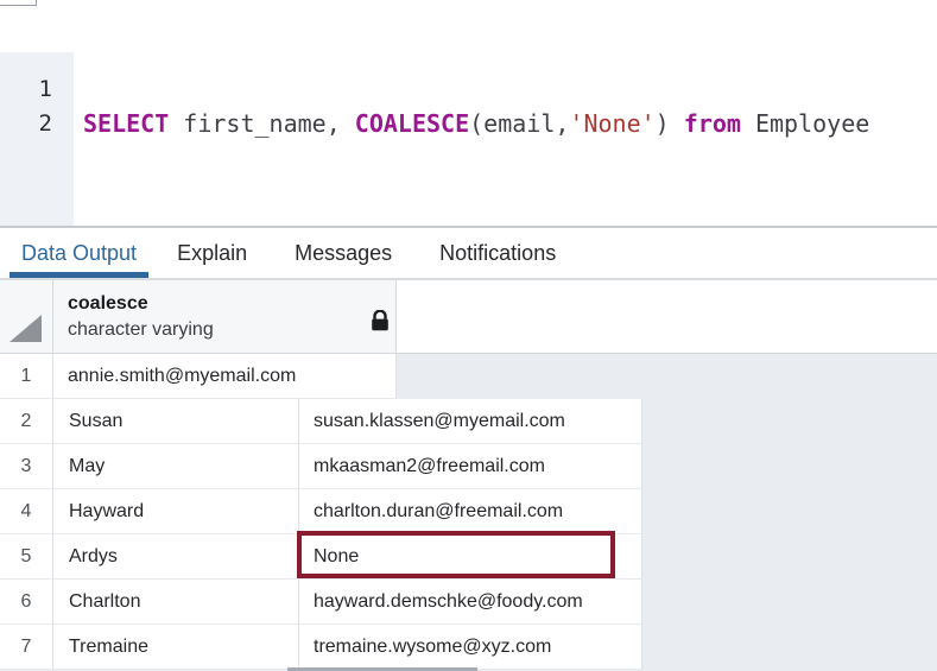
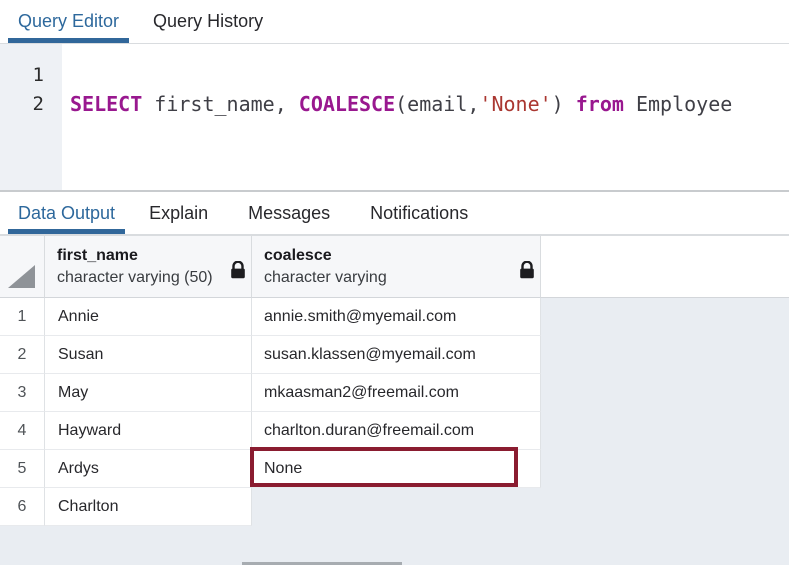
+ Query Editor
+ Query History
  1
  2
  SELECT first_name, COALESCE(email,'None') from Employee
  Data Output
  Explain
  Messages
  Notifications
+ first_name
+ character varying (50)
  coalesce
  character varying
  1
+ Annie
  annie.smith@myemail.com
  2
  Susan
  susan.klassen@myemail.com
  3
  May
  mkaasman2@freemail.com
  4
  Hayward
  charlton.duran@freemail.com
  5
  Ardys
  None
  6
  Charlton
- hayward.demschke@foody.com
- 7
- Tremaine
- tremaine.wysome@xyz.com
